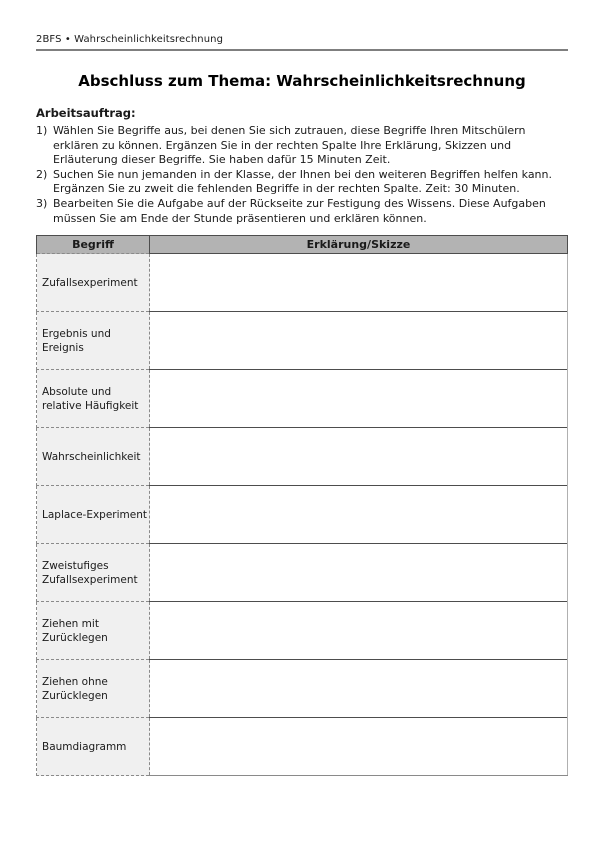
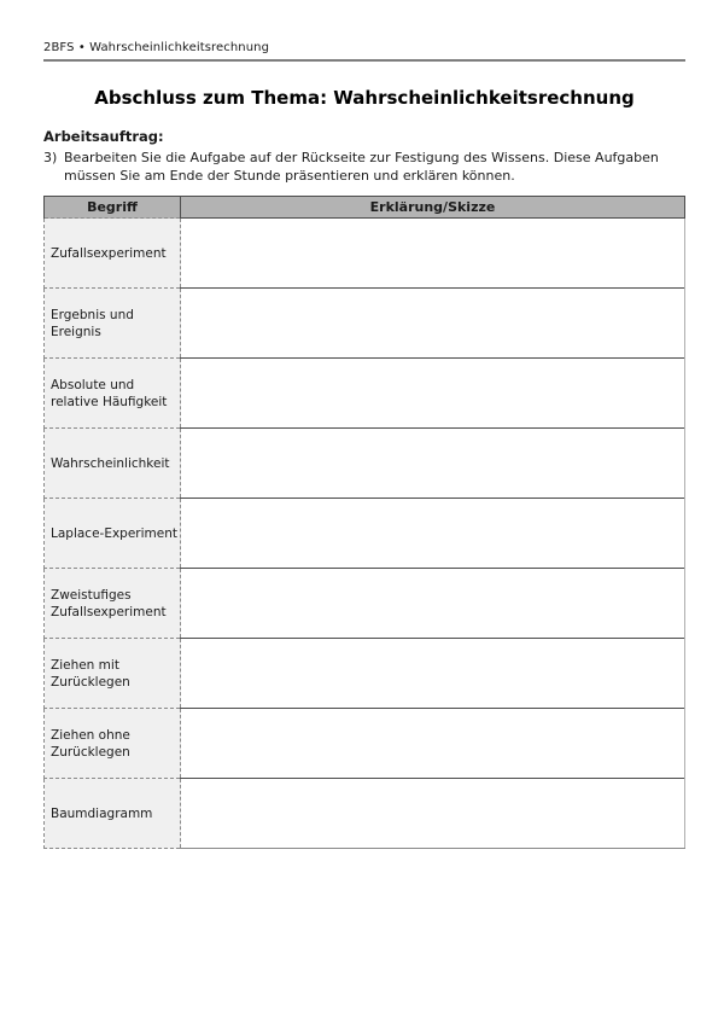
  2BFS • Wahrscheinlichkeitsrechnung
  Abschluss zum Thema: Wahrscheinlichkeitsrechnung
  Arbeitsauftrag:
- 1)
- Wählen Sie Begriffe aus, bei denen Sie sich zutrauen, diese Begriffe Ihren Mitschülern erklären zu können. Ergänzen Sie in der rechten Spalte Ihre Erklärung, Skizzen und Erläuterung dieser Begriffe. Sie haben dafür 15 Minuten Zeit.
- 2)
- Suchen Sie nun jemanden in der Klasse, der Ihnen bei den weiteren Begriffen helfen kann. Ergänzen Sie zu zweit die fehlenden Begriffe in der rechten Spalte. Zeit: 30 Minuten.
  3)
  Bearbeiten Sie die Aufgabe auf der Rückseite zur Festigung des Wissens. Diese Aufgaben müssen Sie am Ende der Stunde präsentieren und erklären können.
  Begriff	Erklärung/Skizze
  Zufallsexperiment
  Ergebnis und Ereignis
  Absolute und relative Häufigkeit
  Wahrscheinlichkeit
  Laplace-Experiment
  Zweistufiges Zufallsexperiment
  Ziehen mit Zurücklegen
  Ziehen ohne Zurücklegen
  Baumdiagramm
